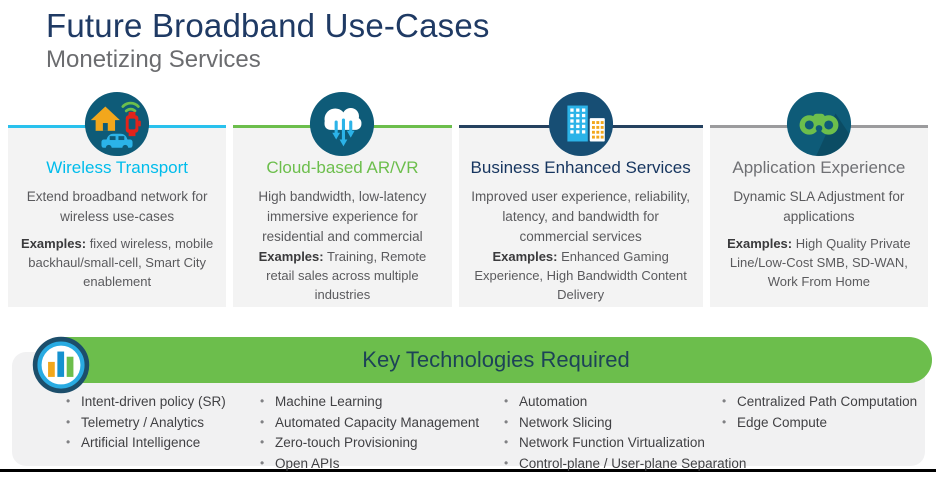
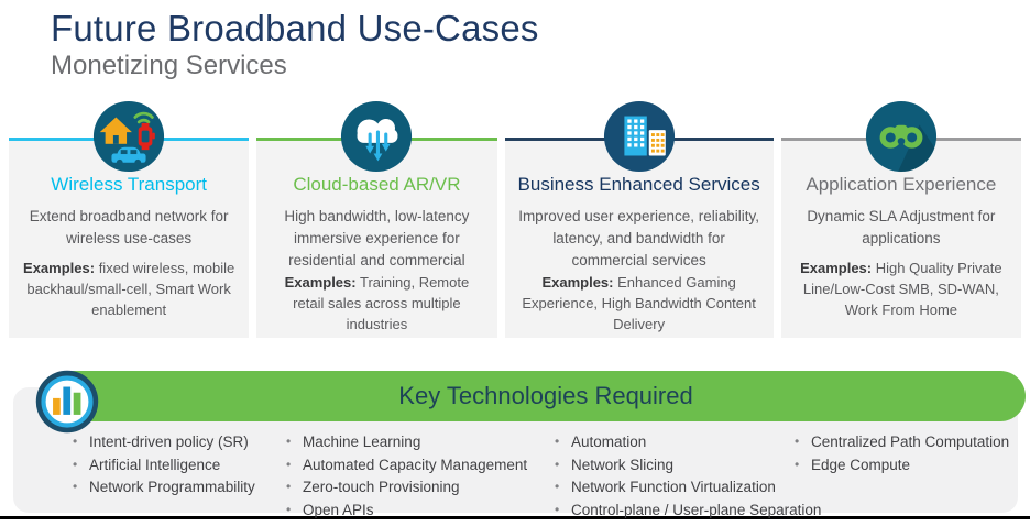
  Future Broadband Use-Cases
  Monetizing Services
  Wireless Transport
  Extend broadband network for wireless use-cases
- Examples: fixed wireless, mobile backhaul/small-cell, Smart City enablement
+ Examples: fixed wireless, mobile backhaul/small-cell, Smart Work enablement
  Cloud-based AR/VR
  High bandwidth, low-latency immersive experience for residential and commercial
  Examples: Training, Remote retail sales across multiple industries
  Business Enhanced Services
  Improved user experience, reliability, latency, and bandwidth for commercial services
  Examples: Enhanced Gaming Experience, High Bandwidth Content Delivery
  Application Experience
  Dynamic SLA Adjustment for applications
  Examples: High Quality Private Line/Low-Cost SMB, SD-WAN, Work From Home
  Key Technologies Required
  Intent-driven policy (SR)
- Telemetry / Analytics
  Artificial Intelligence
+ Network Programmability
  Machine Learning
  Automated Capacity Management
  Zero-touch Provisioning
  Open APIs
  Automation
  Network Slicing
  Network Function Virtualization
  Control-plane / User-plane Separation
  Centralized Path Computation
  Edge Compute
